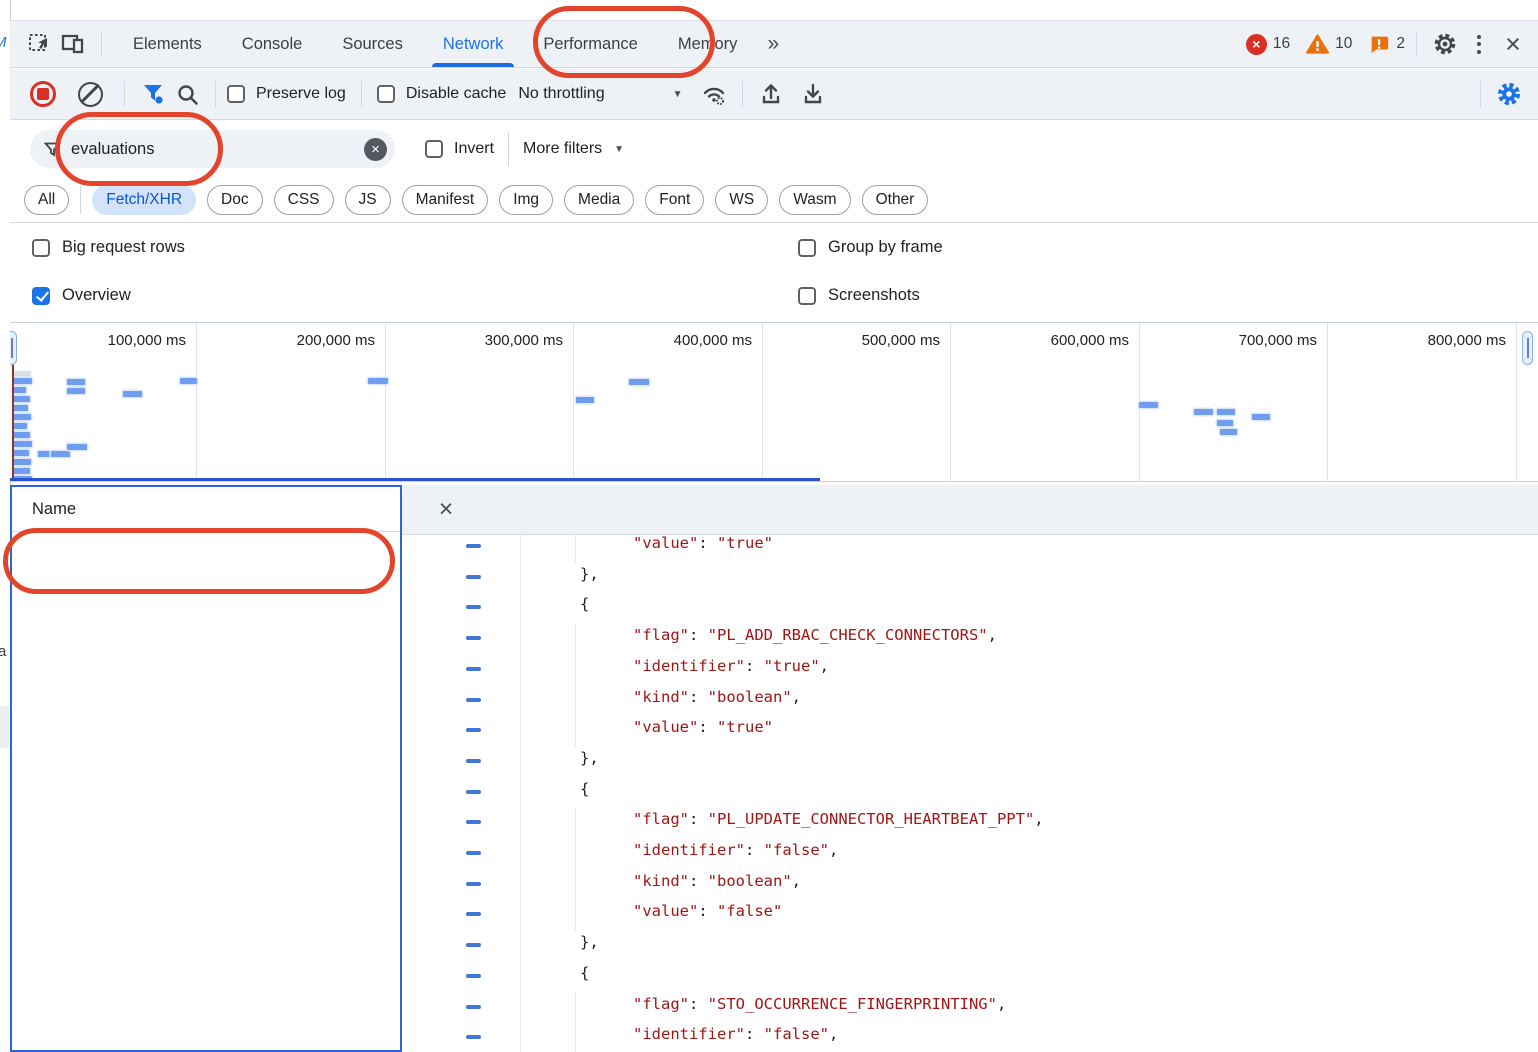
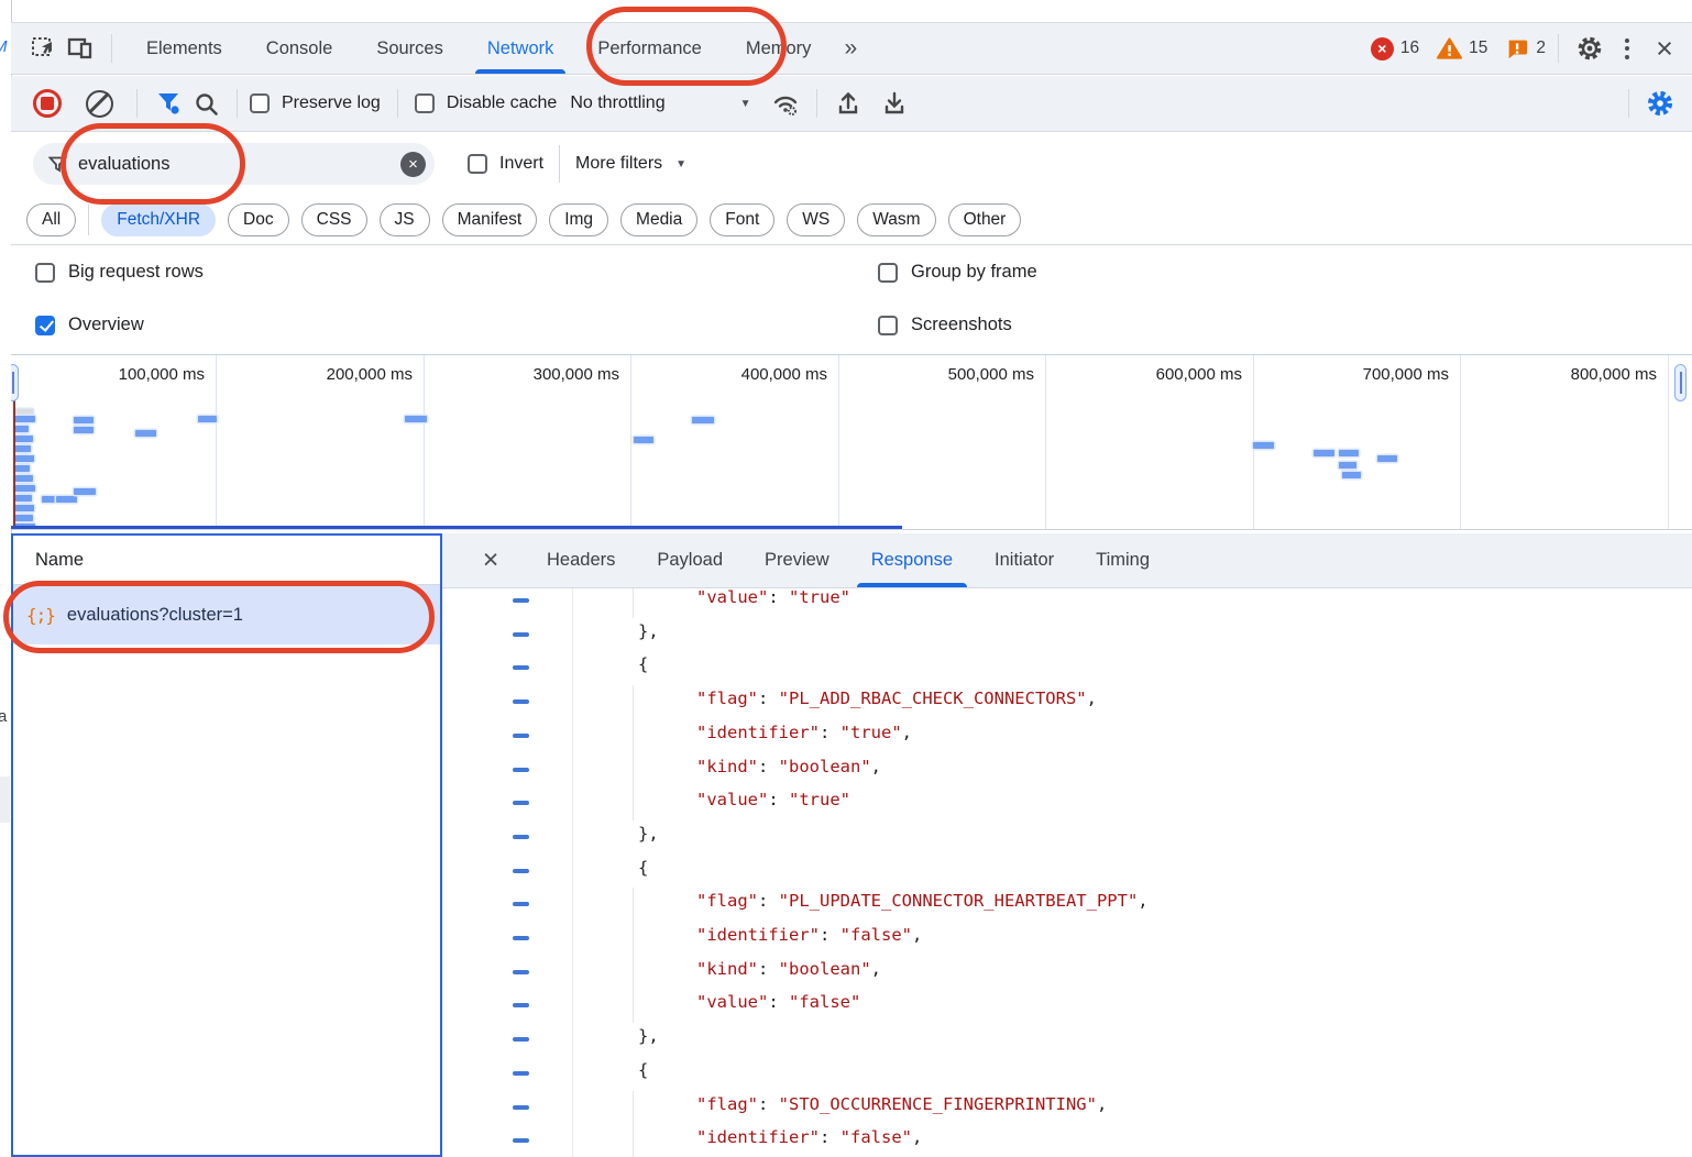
  M
  a
  Elements
  Console
  Sources
  Network
  Performance
  Memory
  »
  ×
  16
- 10
+ 15
  2
  ×
  Preserve log
  Disable cache
  No throttling
  ▼
  evaluations
  ×
  Invert
  More filters
  ▼
  All
  Fetch/XHR
  Doc
  CSS
  JS
  Manifest
  Img
  Media
  Font
  WS
  Wasm
  Other
  Big request rows
  Group by frame
  Overview
  Screenshots
  100,000 ms
  200,000 ms
  300,000 ms
  400,000 ms
  500,000 ms
  600,000 ms
  700,000 ms
  800,000 ms
  Name
+ {;}
+ evaluations?cluster=1
  ×
+ Headers
+ Payload
+ Preview
+ Response
+ Initiator
+ Timing
  "value": "true"
  },
  {
  "flag": "PL_ADD_RBAC_CHECK_CONNECTORS",
  "identifier": "true",
  "kind": "boolean",
  "value": "true"
  },
  {
  "flag": "PL_UPDATE_CONNECTOR_HEARTBEAT_PPT",
  "identifier": "false",
  "kind": "boolean",
  "value": "false"
  },
  {
  "flag": "STO_OCCURRENCE_FINGERPRINTING",
  "identifier": "false",
